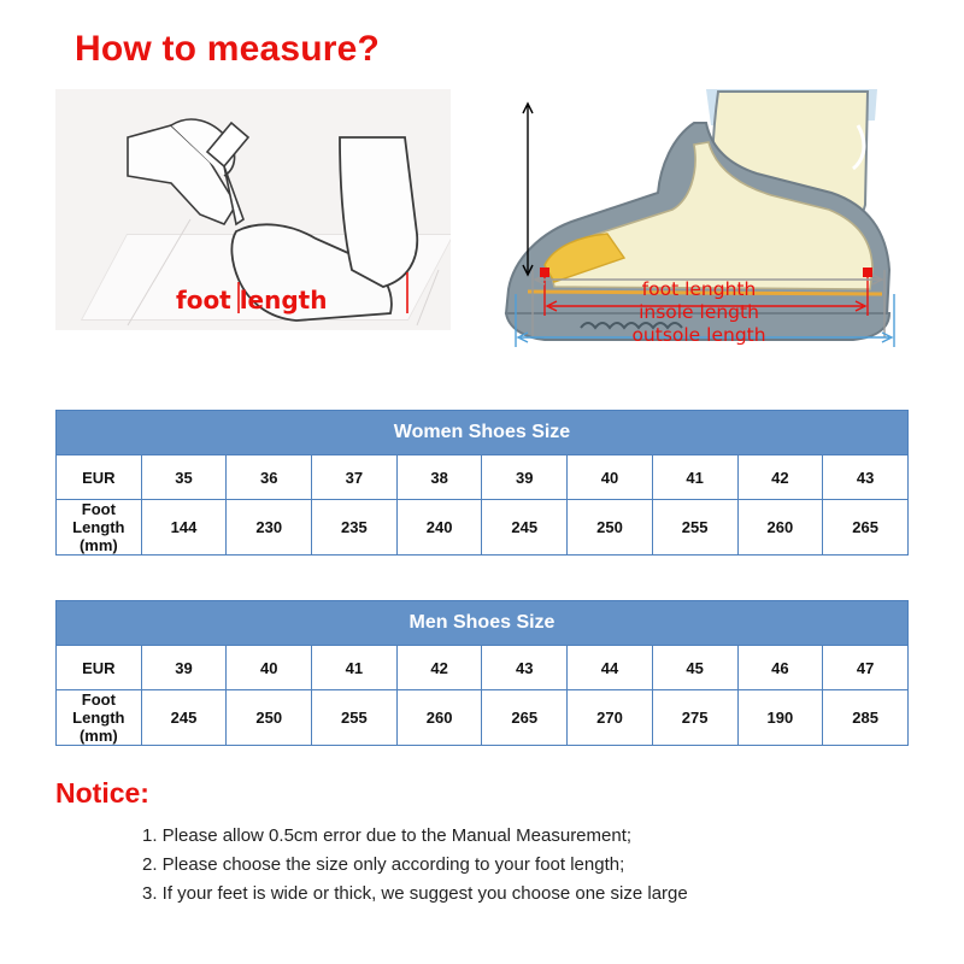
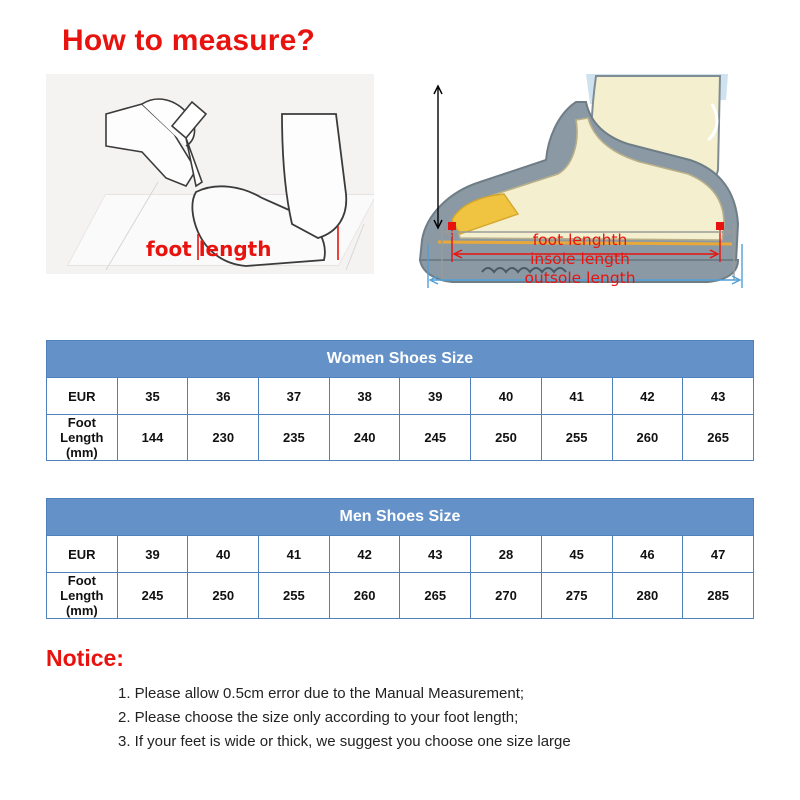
  How to measure?
  foot length
  foot lenghth
  insole length
  outsole length
  Women Shoes Size
  EUR	35	36	37	38	39	40	41	42	43
  Foot Length (mm)	144	230	235	240	245	250	255	260	265
  Men Shoes Size
- EUR	39	40	41	42	43	44	45	46	47
+ EUR	39	40	41	42	43	28	45	46	47
- Foot Length (mm)	245	250	255	260	265	270	275	190	285
+ Foot Length (mm)	245	250	255	260	265	270	275	280	285
  Notice:
  1. Please allow 0.5cm error due to the Manual Measurement;
  2. Please choose the size only according to your foot length;
  3. If your feet is wide or thick, we suggest you choose one size large
